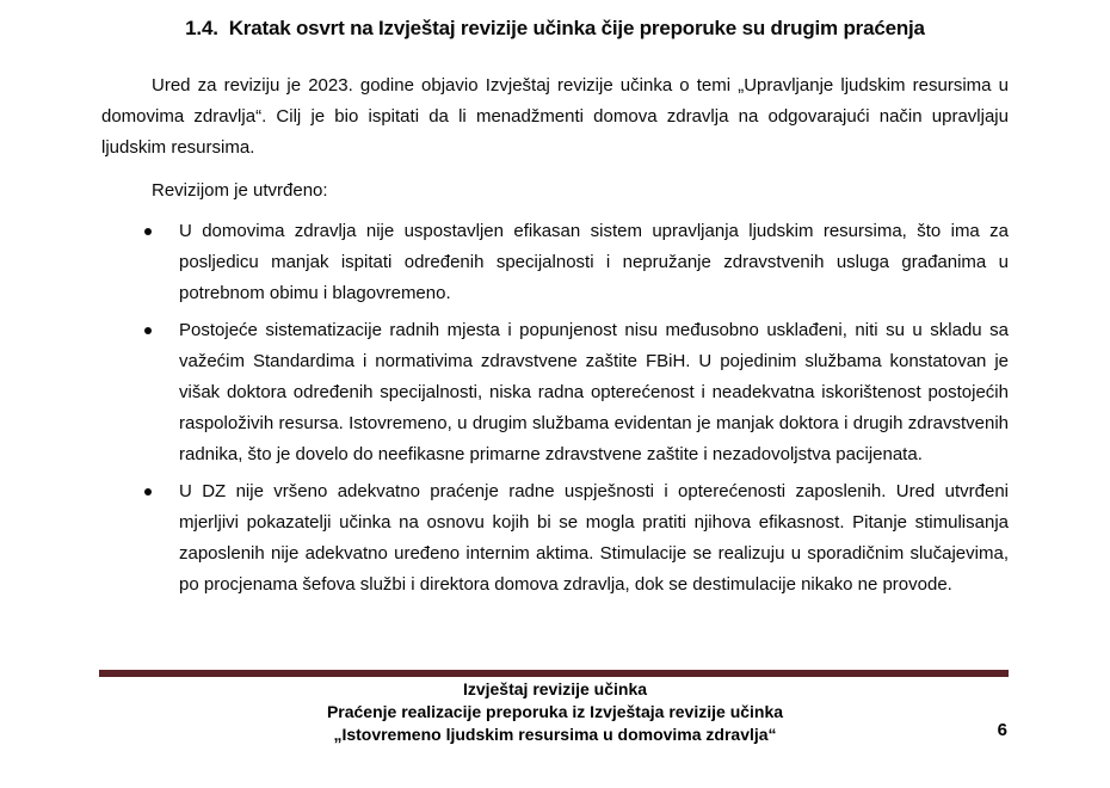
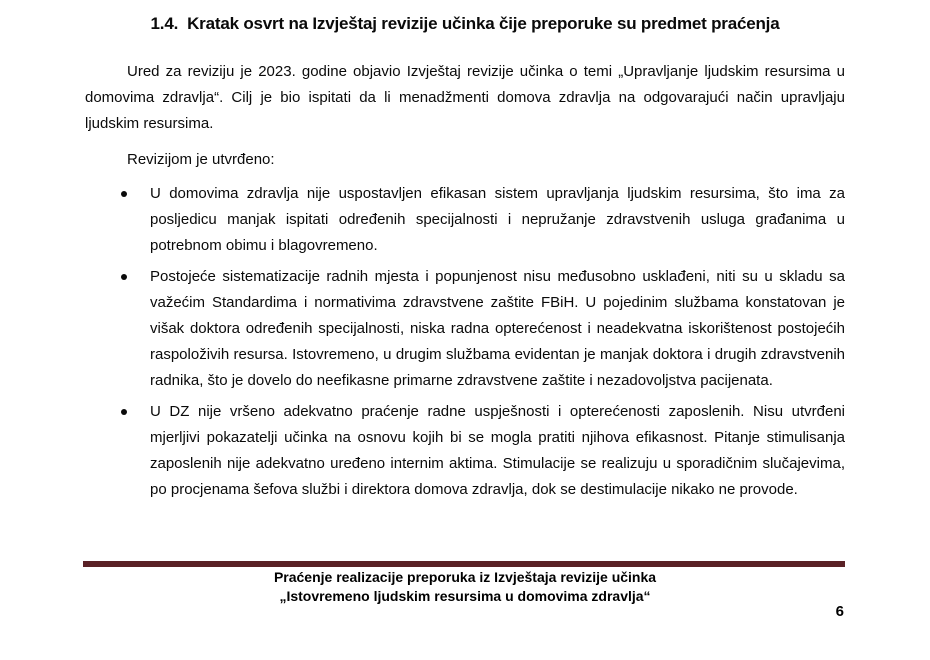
- 1.4. Kratak osvrt na Izvještaj revizije učinka čije preporuke su drugim praćenja
+ 1.4. Kratak osvrt na Izvještaj revizije učinka čije preporuke su predmet praćenja
  Ured za reviziju je 2023. godine objavio Izvještaj revizije učinka o temi „Upravljanje ljudskim resursima u domovima zdravlja“. Cilj je bio ispitati da li menadžmenti domova zdravlja na odgovarajući način upravljaju ljudskim resursima.
  Revizijom je utvrđeno:
  U domovima zdravlja nije uspostavljen efikasan sistem upravljanja ljudskim resursima, što ima za posljedicu manjak ispitati određenih specijalnosti i nepružanje zdravstvenih usluga građanima u potrebnom obimu i blagovremeno.
  Postojeće sistematizacije radnih mjesta i popunjenost nisu međusobno usklađeni, niti su u skladu sa važećim Standardima i normativima zdravstvene zaštite FBiH. U pojedinim službama konstatovan je višak doktora određenih specijalnosti, niska radna opterećenost i neadekvatna iskorištenost postojećih raspoloživih resursa. Istovremeno, u drugim službama evidentan je manjak doktora i drugih zdravstvenih radnika, što je dovelo do neefikasne primarne zdravstvene zaštite i nezadovoljstva pacijenata.
- U DZ nije vršeno adekvatno praćenje radne uspješnosti i opterećenosti zaposlenih. Ured utvrđeni mjerljivi pokazatelji učinka na osnovu kojih bi se mogla pratiti njihova efikasnost. Pitanje stimulisanja zaposlenih nije adekvatno uređeno internim aktima. Stimulacije se realizuju u sporadičnim slučajevima, po procjenama šefova službi i direktora domova zdravlja, dok se destimulacije nikako ne provode.
+ U DZ nije vršeno adekvatno praćenje radne uspješnosti i opterećenosti zaposlenih. Nisu utvrđeni mjerljivi pokazatelji učinka na osnovu kojih bi se mogla pratiti njihova efikasnost. Pitanje stimulisanja zaposlenih nije adekvatno uređeno internim aktima. Stimulacije se realizuju u sporadičnim slučajevima, po procjenama šefova službi i direktora domova zdravlja, dok se destimulacije nikako ne provode.
- Izvještaj revizije učinka
  Praćenje realizacije preporuka iz Izvještaja revizije učinka
  „Istovremeno ljudskim resursima u domovima zdravlja“
  6
